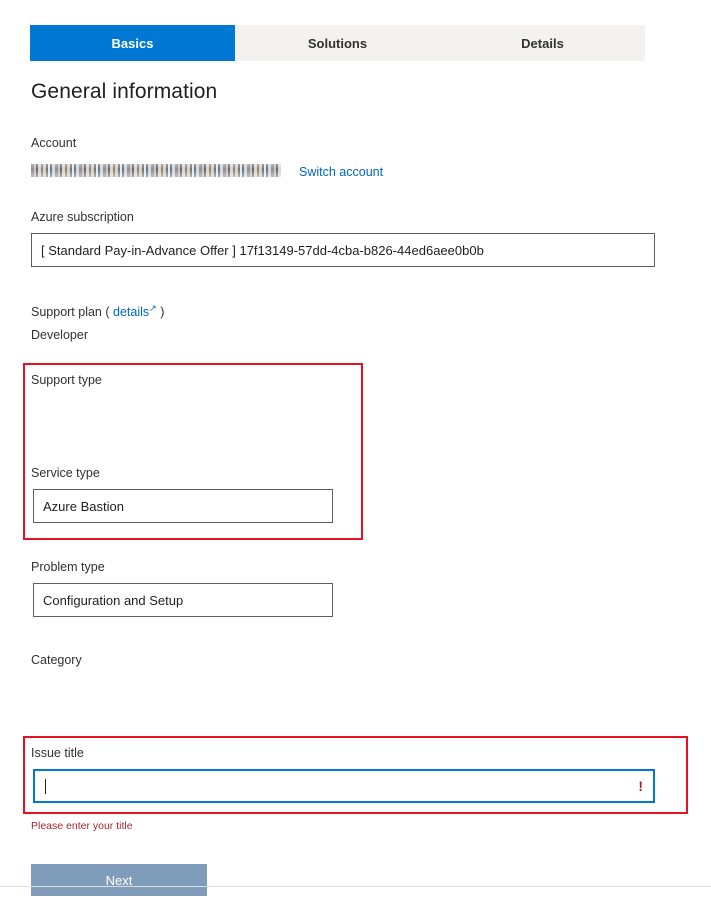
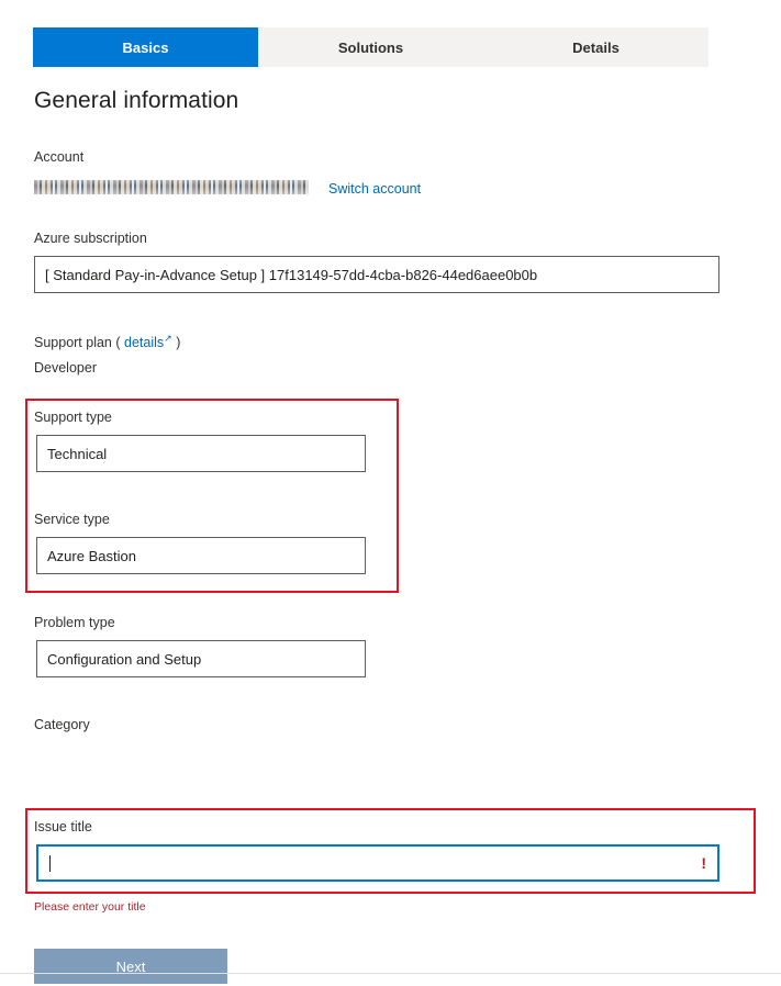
  Basics
  Solutions
  Details
  General information
  Account
  Switch account
  Azure subscription
- [ Standard Pay-in-Advance Offer ] 17f13149-57dd-4cba-b826-44ed6aee0b0b
+ [ Standard Pay-in-Advance Setup ] 17f13149-57dd-4cba-b826-44ed6aee0b0b
  Support plan ( details↗ )
  Developer
  Support type
+ Technical
  Service type
  Azure Bastion
  Problem type
  Configuration and Setup
  Category
  Issue title
  !
  Please enter your title
  Next
